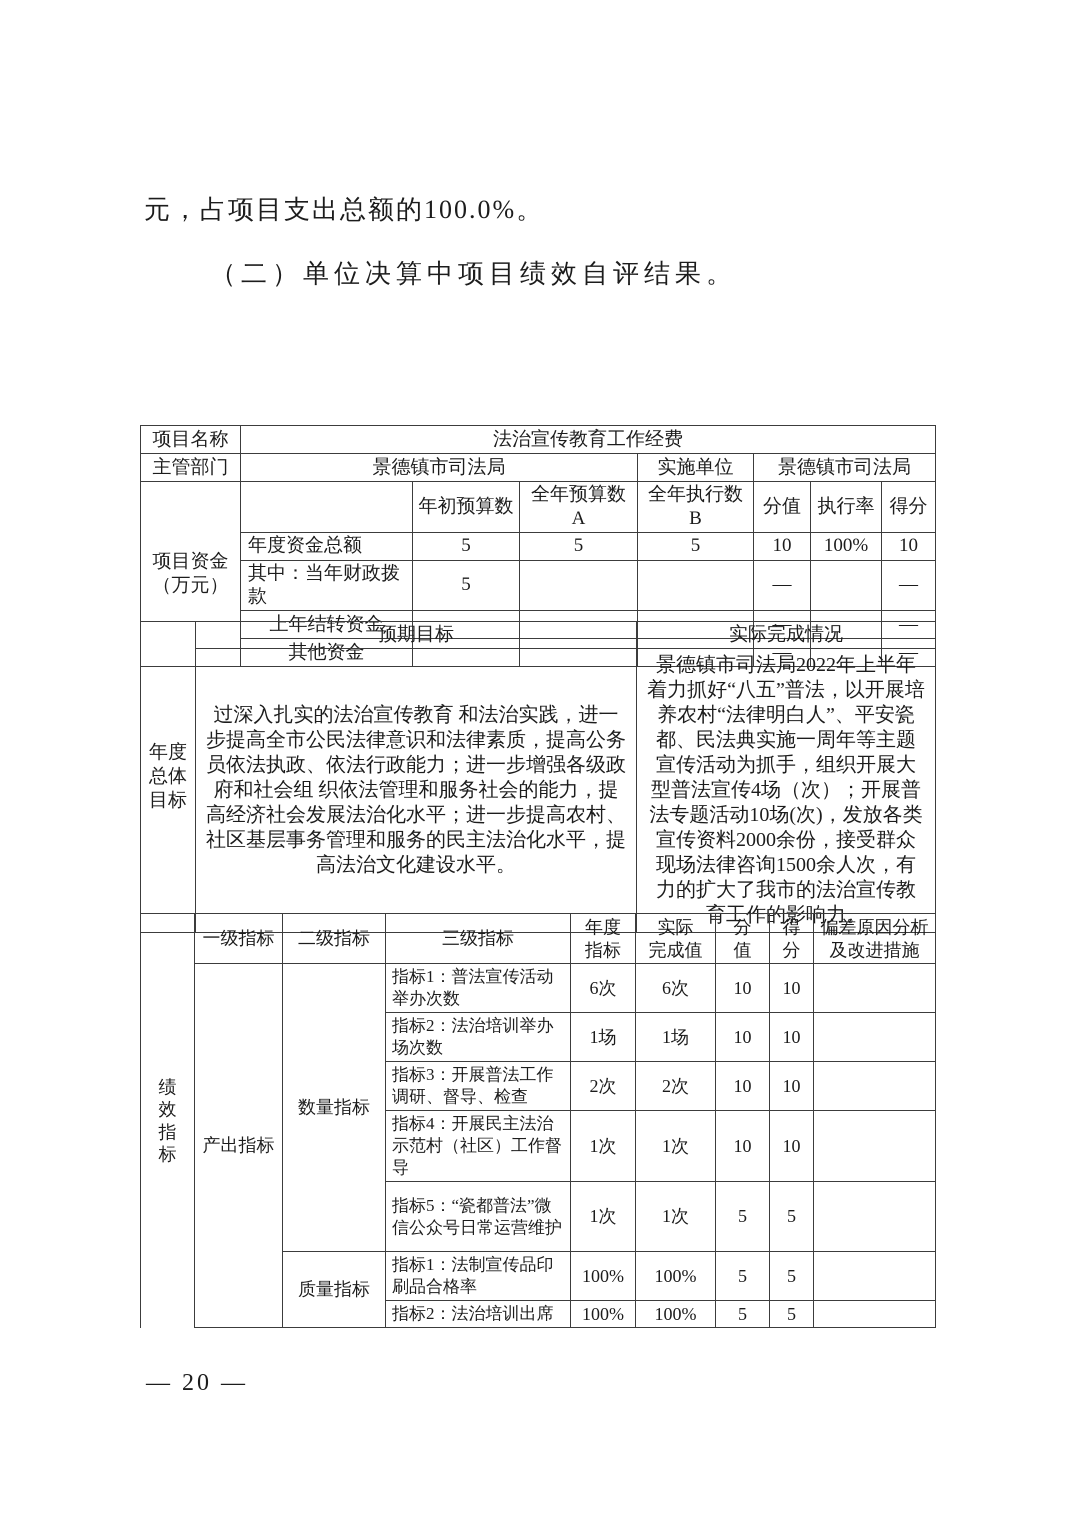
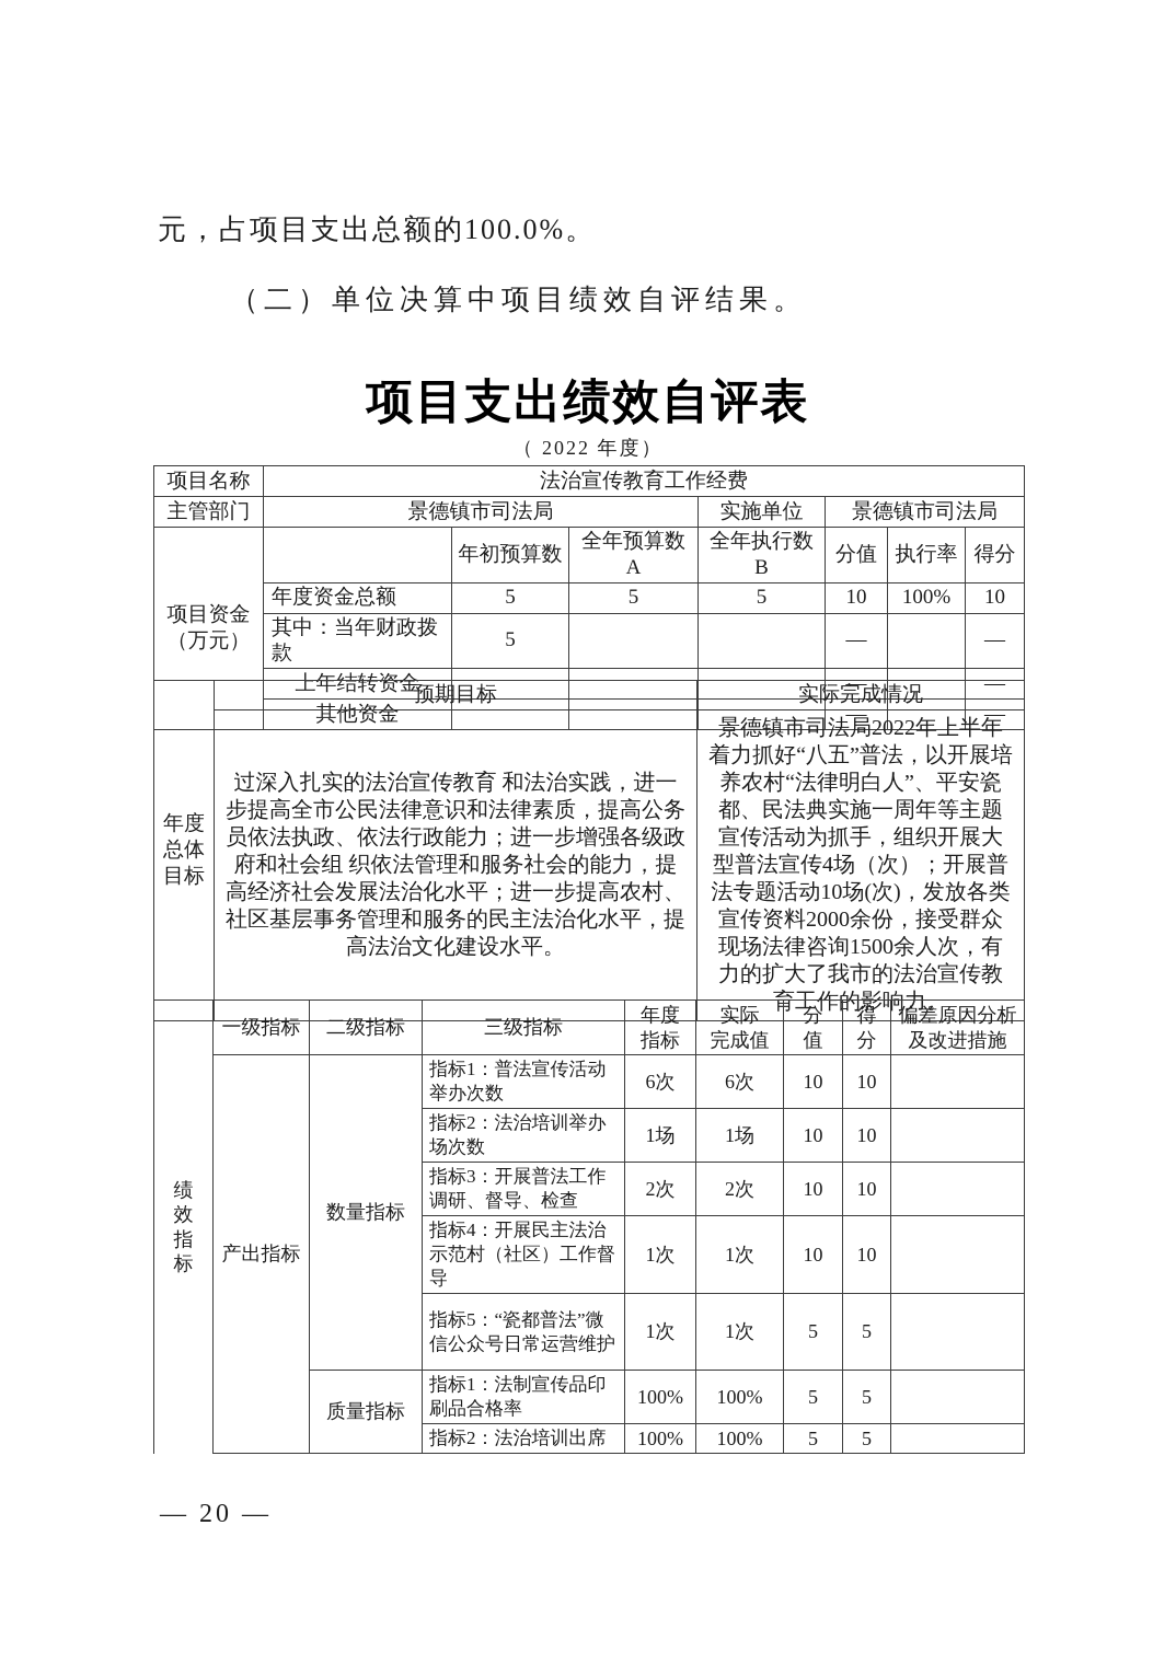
  元，占项目支出总额的100.0%。
  （二）单位决算中项目绩效自评结果。
+ 项目支出绩效自评表
+ （ 2022 年度）
  项目名称	法治宣传教育工作经费
  主管部门	景德镇市司法局	实施单位	景德镇市司法局
  项目资金 （万元）		年初预算数	全年预算数 A	全年执行数 B	分值	执行率	得分
  年度资金总额	5	5	5	10	100%	10
  其中：当年财政拨款	5			—		—
  上年结转资金				—		—
  其他资金				—		—
  年度 总体 目标	预期目标	实际完成情况
  过深入扎实的法治宣传教育 和法治实践，进一步提高全市公民法律意识和法律素质，提高公务员依法执政、依法行政能力；进一步增强各级政府和社会组 织依法管理和服务社会的能力，提高经济社会发展法治化水平；进一步提高农村、社区基层事务管理和服务的民主法治化水平，提高法治文化建设水平。	景德镇市司法局2022年上半年着力抓好“八五”普法，以开展培养农村“法律明白人”、平安瓷都、民法典实施一周年等主题宣传活动为抓手，组织开展大型普法宣传4场（次）；开展普法专题活动10场(次)，发放各类宣传资料2000余份，接受群众现场法律咨询1500余人次，有力的扩大了我市的法治宣传教育工作的影响力。
  绩 效 指 标	一级指标	二级指标	三级指标	年度 指标	实际 完成值	分 值	得 分	偏差原因分析 及改进措施
  产出指标	数量指标	指标1：普法宣传活动举办次数	6次	6次	10	10
  指标2：法治培训举办场次数	1场	1场	10	10
  指标3：开展普法工作调研、督导、检查	2次	2次	10	10
  指标4：开展民主法治示范村（社区）工作督导	1次	1次	10	10
  指标5：“瓷都普法”微信公众号日常运营维护	1次	1次	5	5
  质量指标	指标1：法制宣传品印刷品合格率	100%	100%	5	5
  指标2：法治培训出席	100%	100%	5	5
  — 20 —
